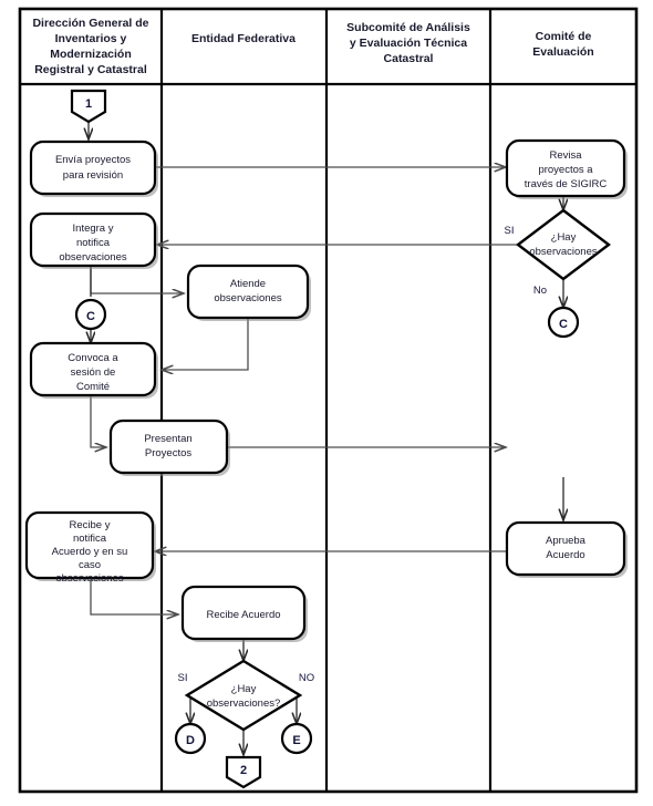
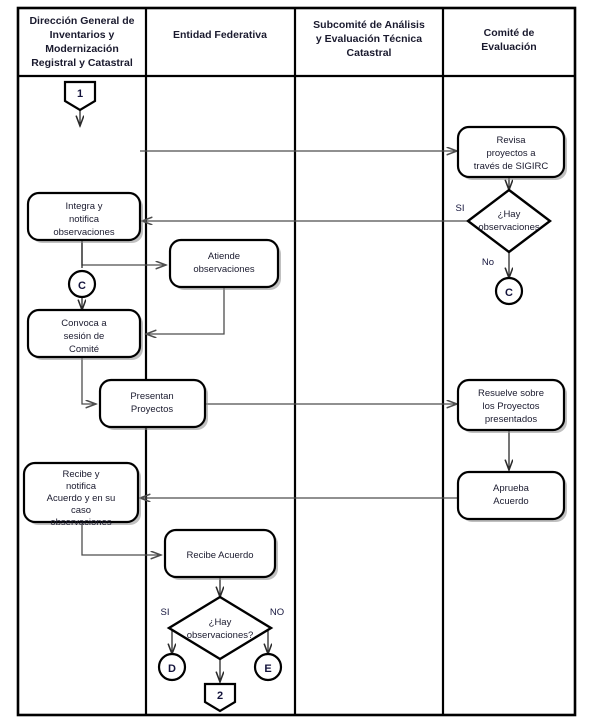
  Dirección General de
  Inventarios y
  Modernización
  Registral y Catastral
  Entidad Federativa
  Subcomité de Análisis
  y Evaluación Técnica
  Catastral
  Comité de
  Evaluación
  1
- Envía proyectos
- para revisión
  Revisa
  proyectos a
  través de SIGIRC
  ¿Hay
  observaciones
  SI
  No
  Integra y
  notifica
  observaciones
  C
  Atiende
  observaciones
  C
  Convoca a
  sesión de
  Comité
  Presentan
  Proyectos
+ Resuelve sobre
+ los Proyectos
+ presentados
  Aprueba
  Acuerdo
  Recibe y
  notifica
  Acuerdo y en su
  caso
  observaciones
  Recibe Acuerdo
  ¿Hay
  observaciones?
  SI
  NO
  D
  E
  2
